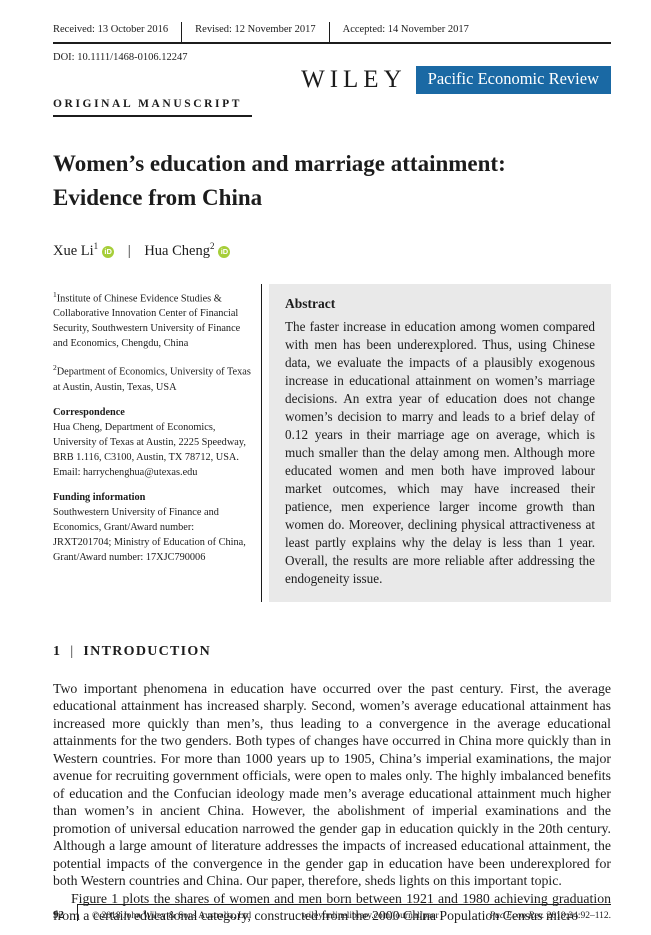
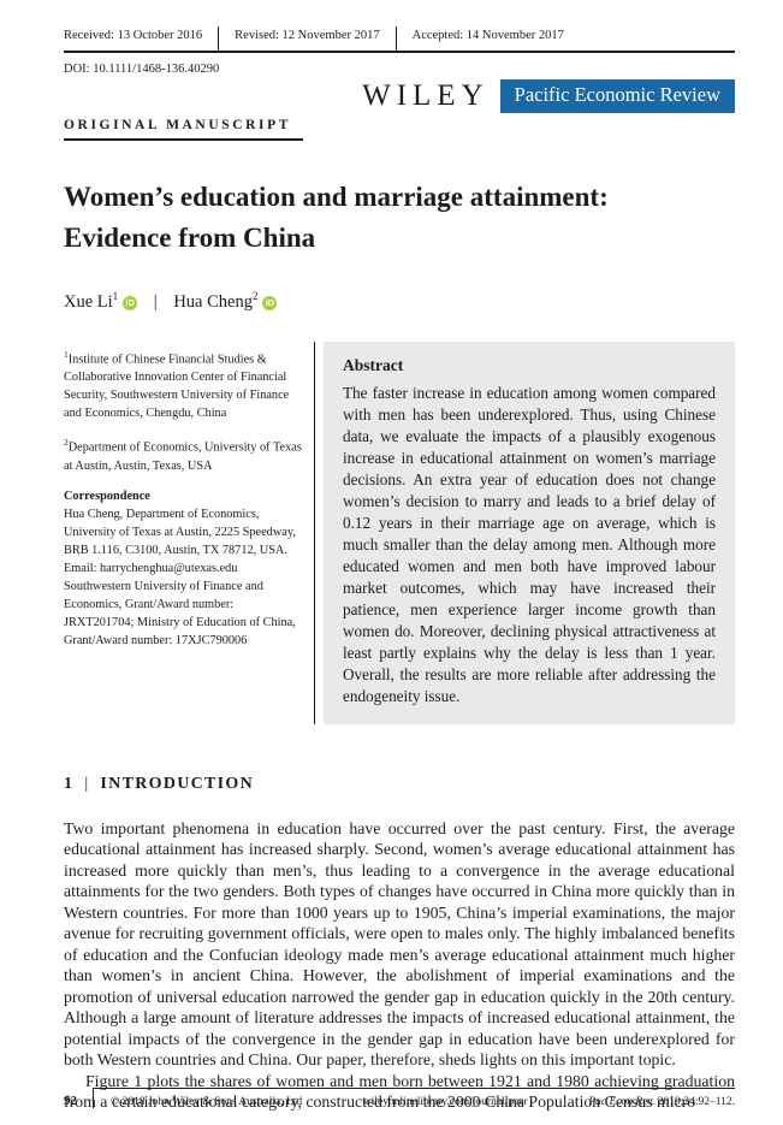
  Received: 13 October 2016
  Revised: 12 November 2017
  Accepted: 14 November 2017
- DOI: 10.1111/1468-0106.12247
+ DOI: 10.1111/1468-136.40290
  WILEY
  Pacific Economic Review
  ORIGINAL MANUSCRIPT
  Women’s education and marriage attainment:
  Evidence from China
  Xue Li1iD | Hua Cheng2iD
- 1Institute of Chinese Evidence Studies & Collaborative Innovation Center of Financial Security, Southwestern University of Finance and Economics, Chengdu, China
+ 1Institute of Chinese Financial Studies & Collaborative Innovation Center of Financial Security, Southwestern University of Finance and Economics, Chengdu, China
  2Department of Economics, University of Texas at Austin, Austin, Texas, USA
  Correspondence
  Hua Cheng, Department of Economics, University of Texas at Austin, 2225 Speedway, BRB 1.116, C3100, Austin, TX 78712, USA.
  Email: harrychenghua@utexas.edu
- Funding information
  Southwestern University of Finance and Economics, Grant/Award number: JRXT201704; Ministry of Education of China, Grant/Award number: 17XJC790006
  Abstract
  The faster increase in education among women compared with men has been underexplored. Thus, using Chinese data, we evaluate the impacts of a plausibly exogenous increase in educational attainment on women’s marriage decisions. An extra year of education does not change women’s decision to marry and leads to a brief delay of 0.12 years in their marriage age on average, which is much smaller than the delay among men. Although more educated women and men both have improved labour market outcomes, which may have increased their patience, men experience larger income growth than women do. Moreover, declining physical attractiveness at least partly explains why the delay is less than 1 year. Overall, the results are more reliable after addressing the endogeneity issue.
  1 | INTRODUCTION
  Two important phenomena in education have occurred over the past century. First, the average educational attainment has increased sharply. Second, women’s average educational attainment has increased more quickly than men’s, thus leading to a convergence in the average educational attainments for the two genders. Both types of changes have occurred in China more quickly than in Western countries. For more than 1000 years up to 1905, China’s imperial examinations, the major avenue for recruiting government officials, were open to males only. The highly imbalanced benefits of education and the Confucian ideology made men’s average educational attainment much higher than women’s in ancient China. However, the abolishment of imperial examinations and the promotion of universal education narrowed the gender gap in education quickly in the 20th century. Although a large amount of literature addresses the impacts of increased educational attainment, the potential impacts of the convergence in the gender gap in education have been underexplored for both Western countries and China. Our paper, therefore, sheds lights on this important topic.
  Figure 1 plots the shares of women and men born between 1921 and 1980 achieving graduation from a certain educational category, constructed from the 2000 China Population Census micro
  92
  © 2018 John Wiley & Sons Australia, Ltd
  wileyonlinelibrary.com/journal/paer
  Pac Econ Rev. 2019;24:92–112.
